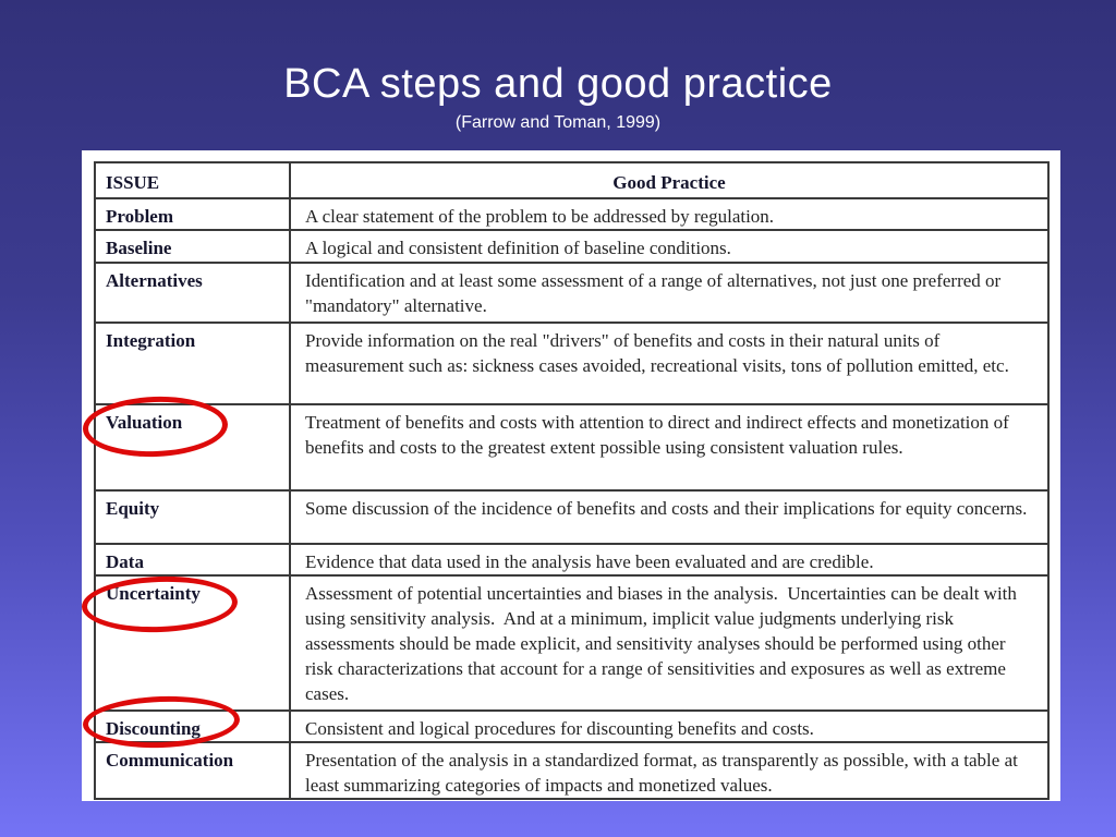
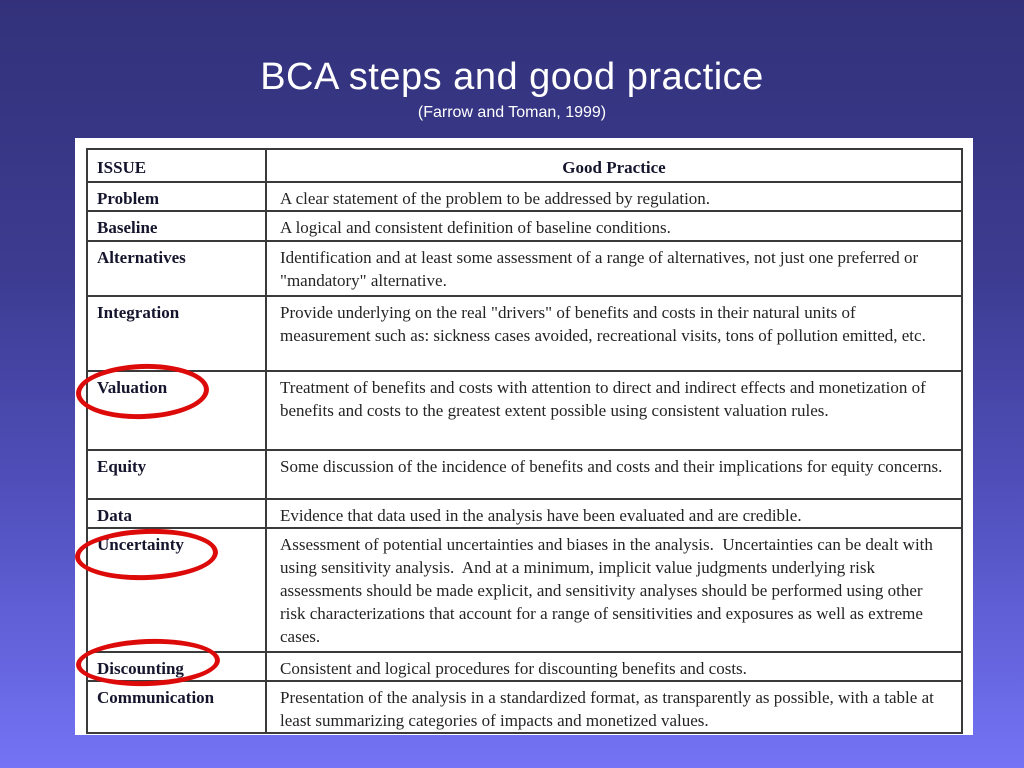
  BCA steps and good practice
  (Farrow and Toman, 1999)
  ISSUE	Good Practice
  Problem	A clear statement of the problem to be addressed by regulation.
  Baseline	A logical and consistent definition of baseline conditions.
  Alternatives	Identification and at least some assessment of a range of alternatives, not just one preferred or "mandatory" alternative.
- Integration	Provide information on the real "drivers" of benefits and costs in their natural units of measurement such as: sickness cases avoided, recreational visits, tons of pollution emitted, etc.
+ Integration	Provide underlying on the real "drivers" of benefits and costs in their natural units of measurement such as: sickness cases avoided, recreational visits, tons of pollution emitted, etc.
  Valuation	Treatment of benefits and costs with attention to direct and indirect effects and monetization of benefits and costs to the greatest extent possible using consistent valuation rules.
  Equity	Some discussion of the incidence of benefits and costs and their implications for equity concerns.
  Data	Evidence that data used in the analysis have been evaluated and are credible.
  Uncertainty	Assessment of potential uncertainties and biases in the analysis. Uncertainties can be dealt with using sensitivity analysis. And at a minimum, implicit value judgments underlying risk assessments should be made explicit, and sensitivity analyses should be performed using other risk characterizations that account for a range of sensitivities and exposures as well as extreme cases.
  Discounting	Consistent and logical procedures for discounting benefits and costs.
  Communication	Presentation of the analysis in a standardized format, as transparently as possible, with a table at least summarizing categories of impacts and monetized values.
